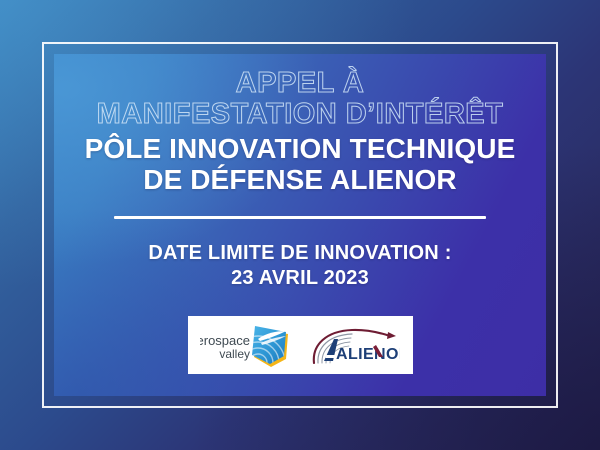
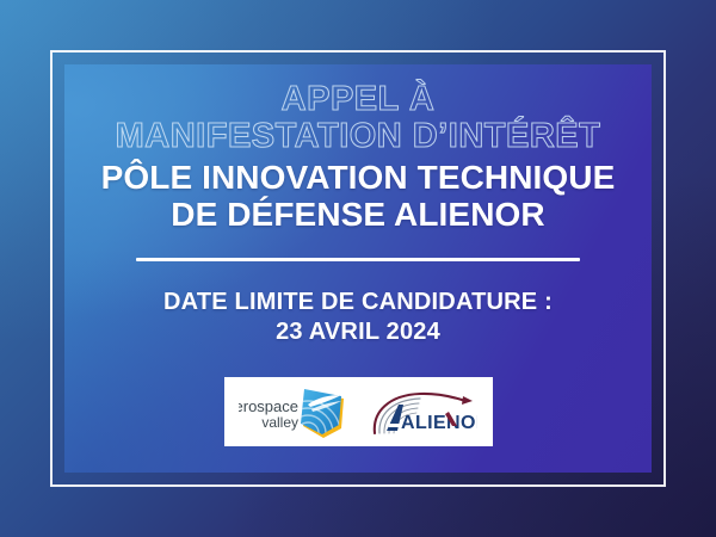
  APPEL À
  MANIFESTATION D’INTÉRÊT
  PÔLE INNOVATION TECHNIQUE
  DE DÉFENSE ALIENOR
- DATE LIMITE DE INNOVATION :
+ DATE LIMITE DE CANDIDATURE :
- 23 AVRIL 2023
+ 23 AVRIL 2024
  erospace
  valley
  ALIEO
